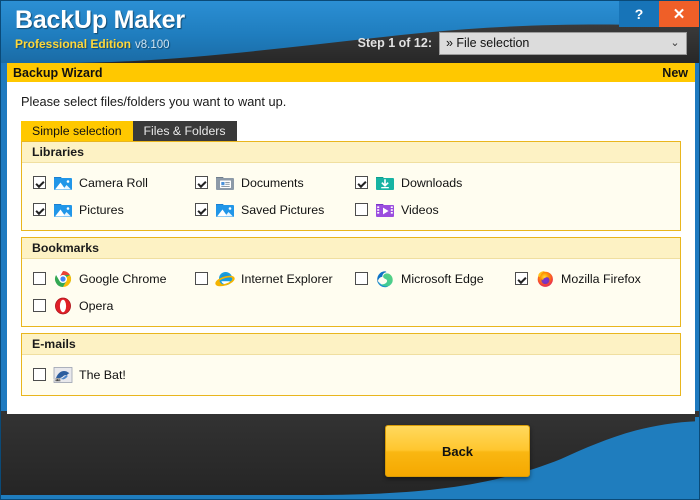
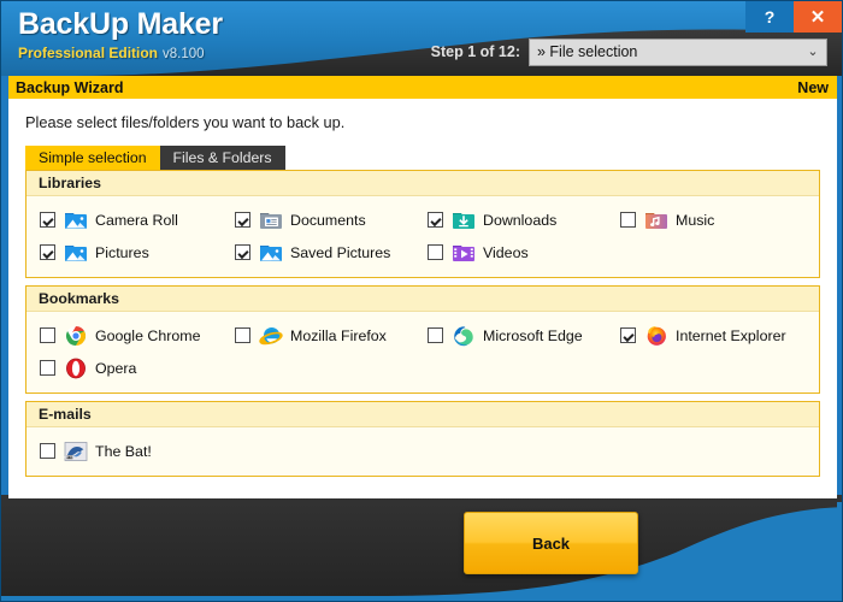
  ?
  ✕
  BackUp Maker
  Professional Edition v8.100
  Step 1 of 12:
  » File selection
  ⌄
  Backup Wizard
  New
- Please select files/folders you want to want up.
+ Please select files/folders you want to back up.
  Simple selection
  Files & Folders
  Libraries
  Camera Roll
  Documents
  Downloads
+ Music
  Pictures
  Saved Pictures
  Videos
  Bookmarks
  Google Chrome
- Internet Explorer
+ Mozilla Firefox
  Microsoft Edge
- Mozilla Firefox
+ Internet Explorer
  Opera
  E-mails
  The Bat!
  Back
